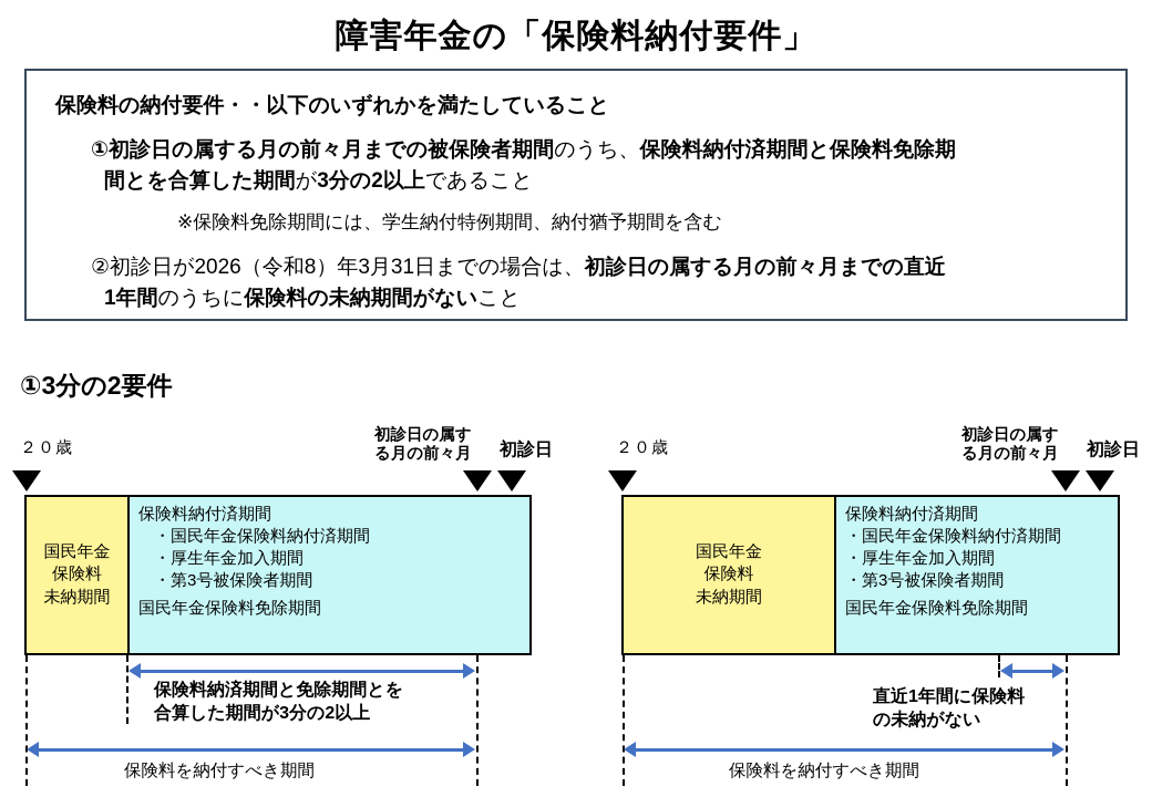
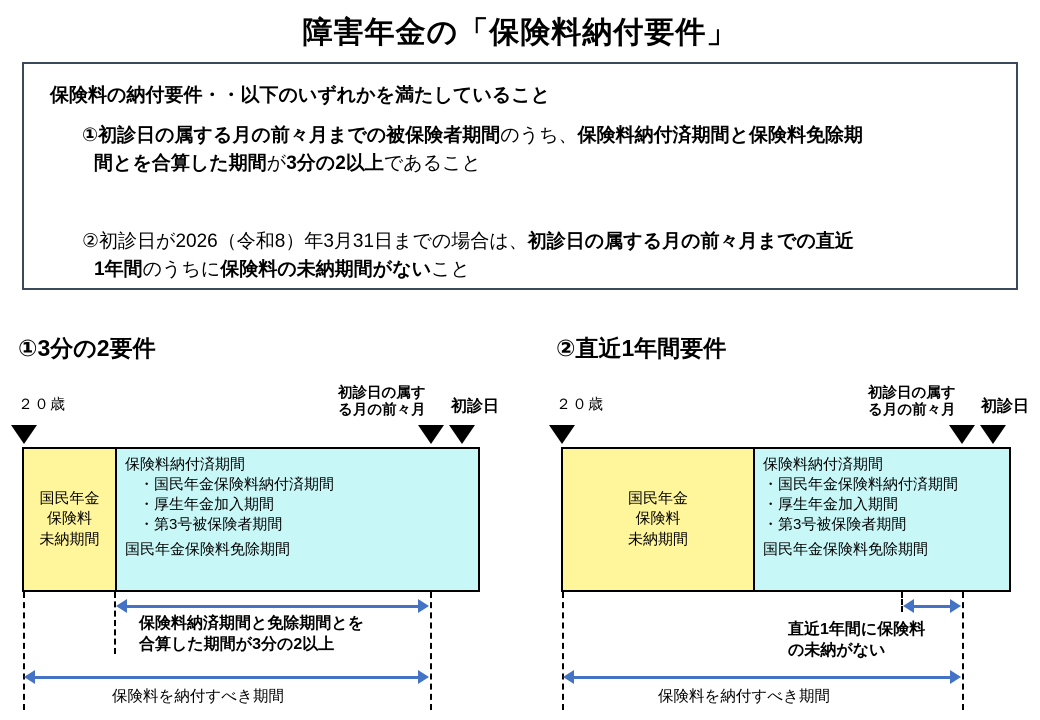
  障害年金の「保険料納付要件」
  保険料の納付要件・・以下のいずれかを満たしていること
  ①初診日の属する月の前々月までの被保険者期間のうち、保険料納付済期間と保険料免除期
  間とを合算した期間が3分の2以上であること
- ※保険料免除期間には、学生納付特例期間、納付猶予期間を含む
  ②初診日が2026（令和8）年3月31日までの場合は、初診日の属する月の前々月までの直近
  1年間のうちに保険料の未納期間がないこと
  ①3分の2要件
+ ②直近1年間要件
  ２０歳
  初診日の属す
  る月の前々月
  初診日
  国民年金
  保険料
  未納期間
  保険料納付済期間
  ・国民年金保険料納付済期間
  ・厚生年金加入期間
  ・第3号被保険者期間
  国民年金保険料免除期間
  保険料納済期間と免除期間とを
  合算した期間が3分の2以上
  保険料を納付すべき期間
  ２０歳
  初診日の属す
  る月の前々月
  初診日
  国民年金
  保険料
  未納期間
  保険料納付済期間
  ・国民年金保険料納付済期間
  ・厚生年金加入期間
  ・第3号被保険者期間
  国民年金保険料免除期間
  直近1年間に保険料
  の未納がない
  保険料を納付すべき期間
